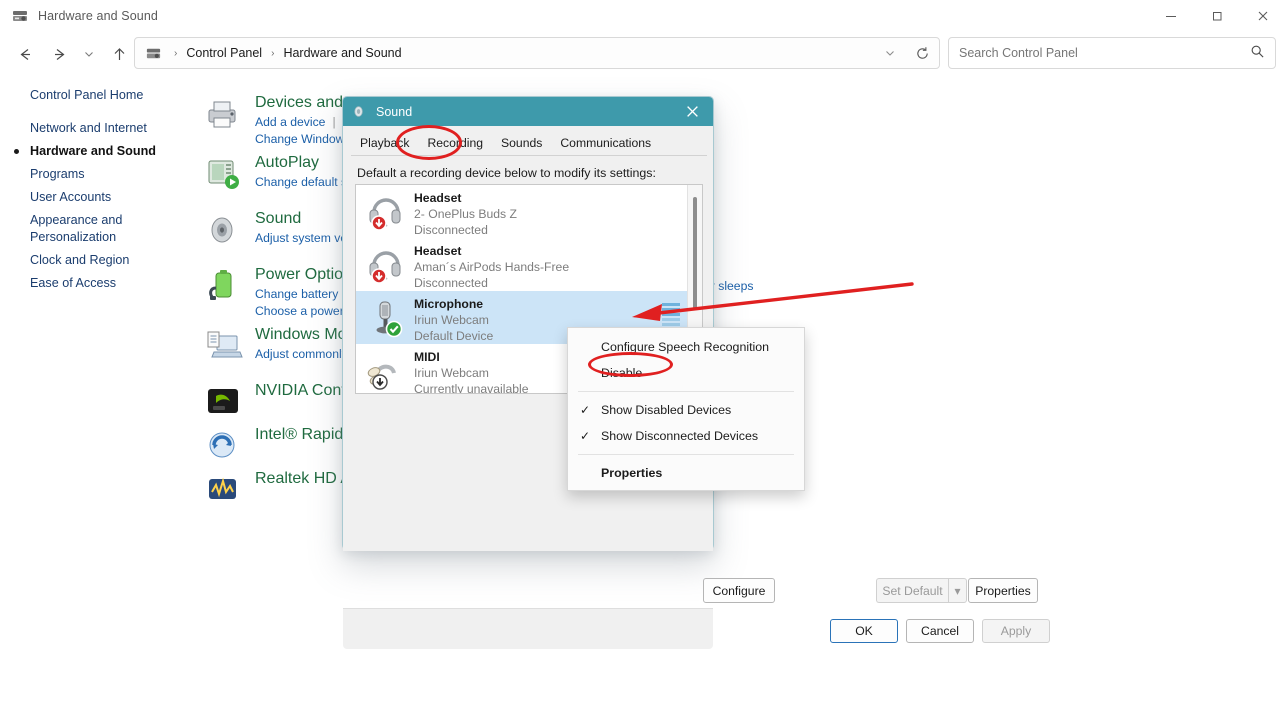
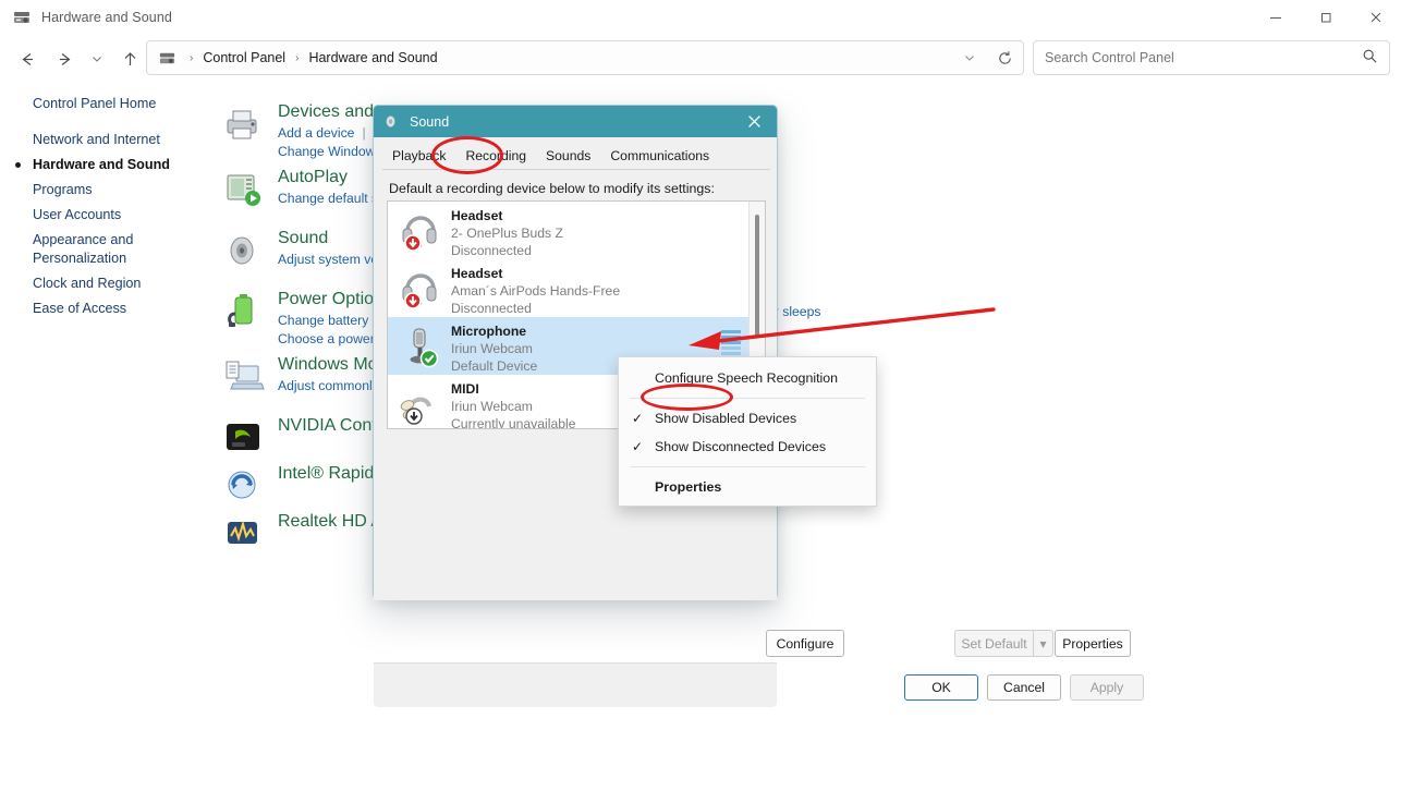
  Hardware and Sound
  ›
  Control Panel
  ›
  Hardware and Sound
  Search Control Panel
  Control Panel Home
  Network and Internet
  Hardware and Sound
  Programs
  User Accounts
  Appearance and
  Personalization
  Clock and Region
  Ease of Access
  Devices and
  Add a device |
  Change Window
  AutoPlay
  Change default
  Sound
  Adjust system v
  Power Optio
  Change battery
  Choose a powe
  Windows M
  Adjust commonl
  NVIDIA Con
  Intel® Rapid
  Realtek HD
  sleeps
  Sound
  Playback
  Recording
  Sounds
  Communications
  Default a recording device below to modify its settings:
  Headset
  2- OnePlus Buds Z
  Disconnected
  Headset
  Aman´s AirPods Hands-Free
  Disconnected
  Microphone
  Iriun Webcam
  Default Device
  MIDI
  Iriun Webcam
  Currently unavailable
  Configure
  Set Default
  ▾
  Properties
  OK
  Cancel
  Apply
  Configure Speech Recognition
- Disable
  ✓
  Show Disabled Devices
  ✓
  Show Disconnected Devices
  Properties
